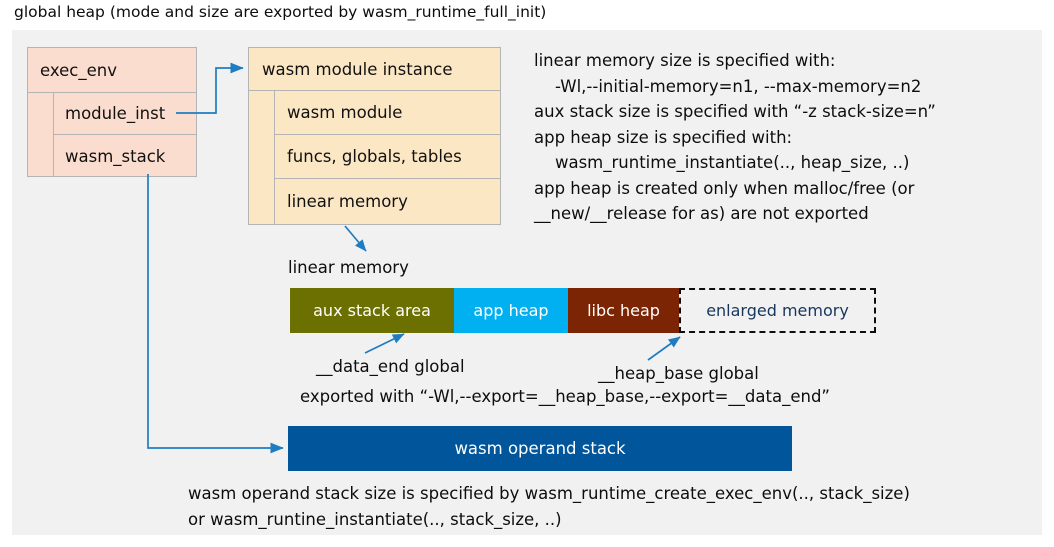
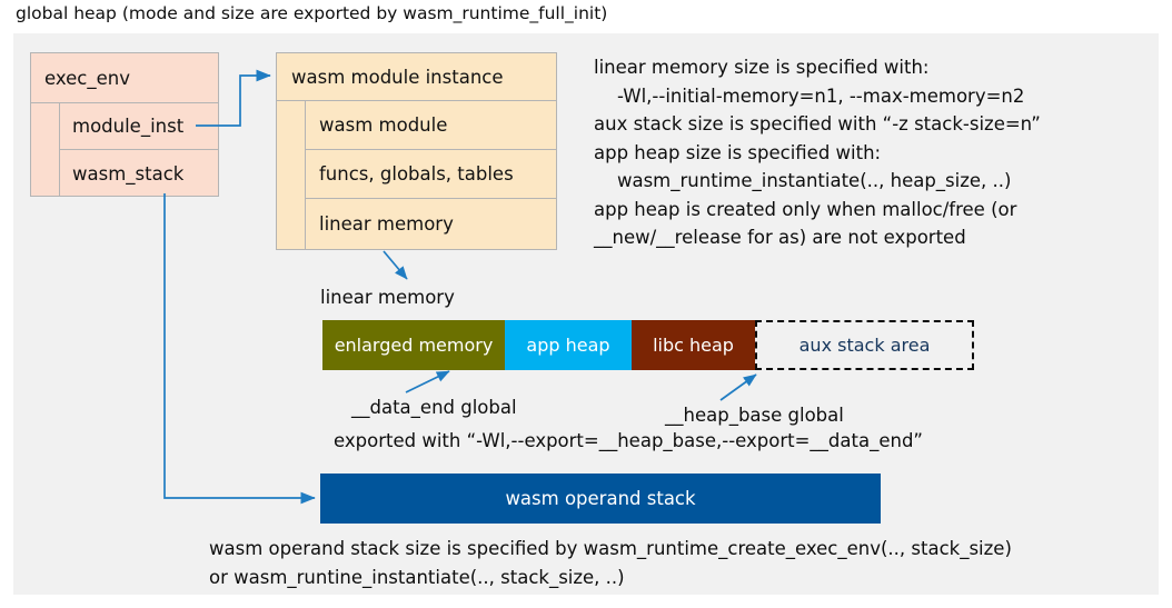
  global heap (mode and size are exported by wasm_runtime_full_init)
  exec_env
  module_inst
  wasm_stack
  wasm module instance
  wasm module
  funcs, globals, tables
  linear memory
  linear memory size is specified with:
  -Wl,--initial-memory=n1, --max-memory=n2
  aux stack size is specified with “-z stack-size=n”
  app heap size is specified with:
  wasm_runtime_instantiate(.., heap_size, ..)
  app heap is created only when malloc/free (or
  __new/__release for as) are not exported
  linear memory
- aux stack area
+ enlarged memory
  app heap
  libc heap
- enlarged memory
+ aux stack area
  __data_end global
  __heap_base global
  exported with “-Wl,--export=__heap_base,--export=__data_end”
  wasm operand stack
  wasm operand stack size is specified by wasm_runtime_create_exec_env(.., stack_size)
  or wasm_runtine_instantiate(.., stack_size, ..)
